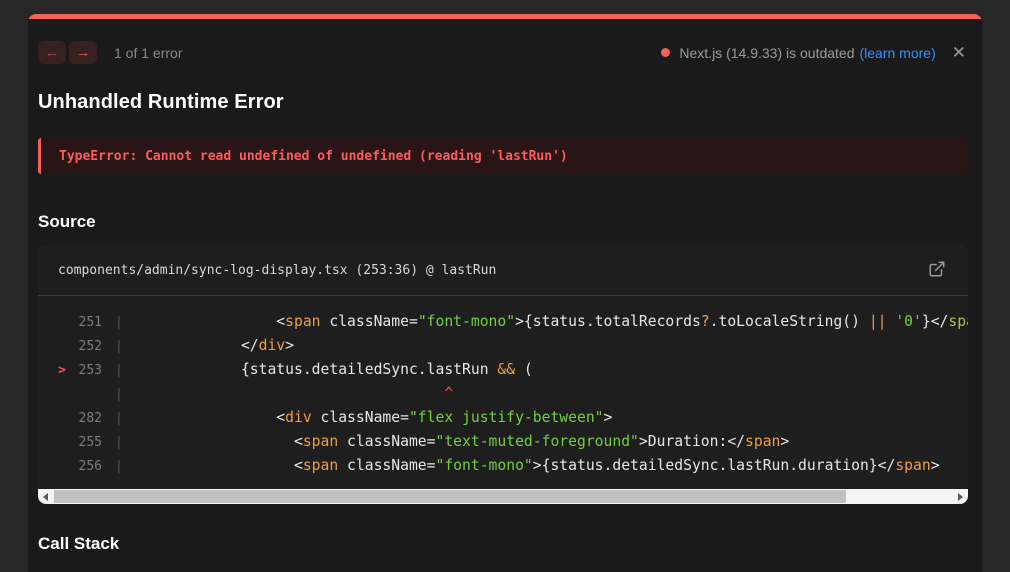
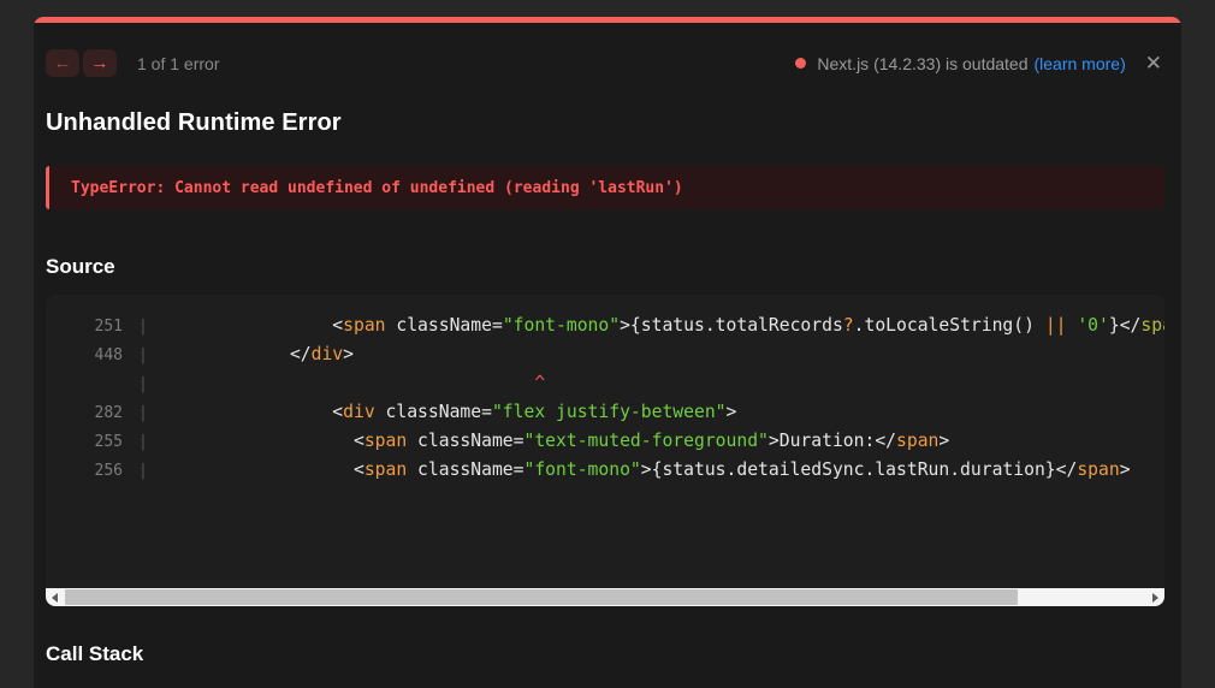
  ←
  →
  1 of 1 error
- Next.js (14.9.33) is outdated
+ Next.js (14.2.33) is outdated
  (learn more)
  ✕
  Unhandled Runtime Error
  TypeError: Cannot read undefined of undefined (reading 'lastRun')
  Source
- components/admin/sync-log-display.tsx (253:36) @ lastRun
  251 | <span className="font-mono">{status.totalRecords?.toLocaleString() || '0'}</sp
- 252 | </div>
+ 448 | </div>
- > 253 | {status.detailedSync.lastRun && (
  | ^
  282 | <div className="flex justify-between">
  255 | <span className="text-muted-foreground">Duration:</span>
  256 | <span className="font-mono">{status.detailedSync.lastRun.duration}</span>
  Call Stack
